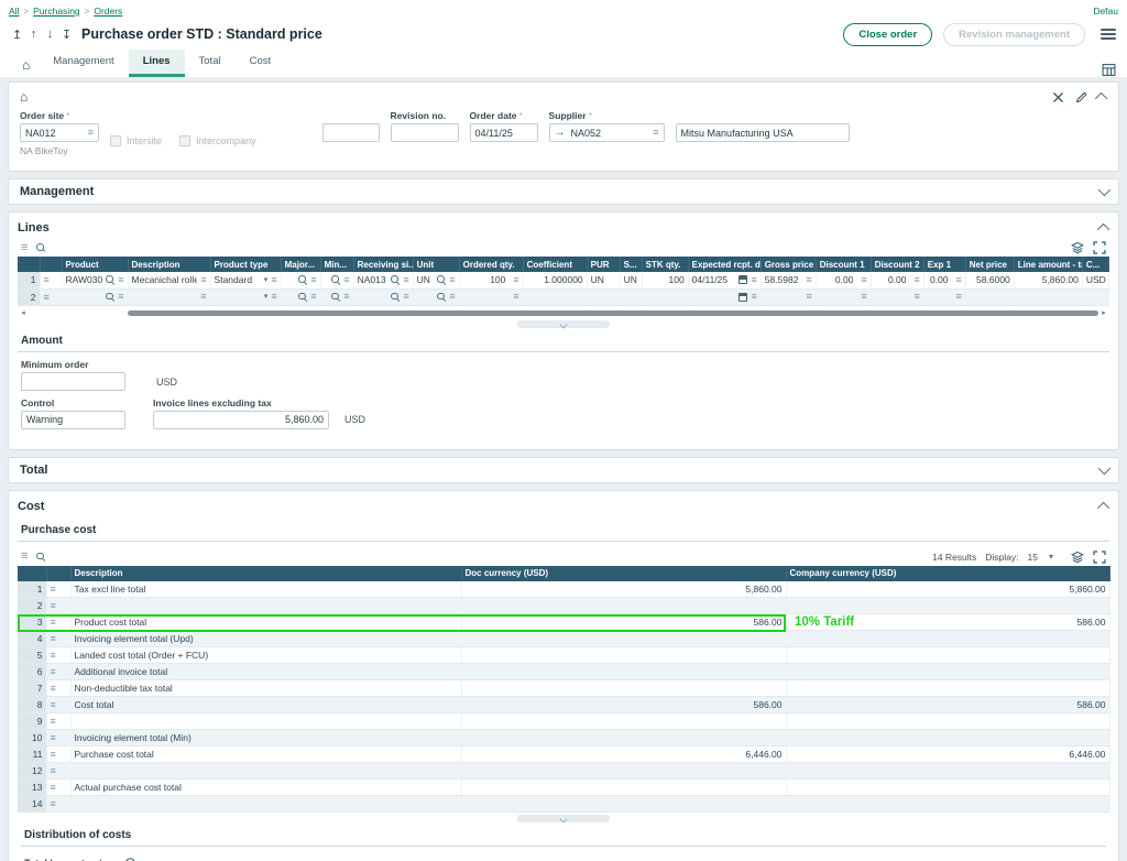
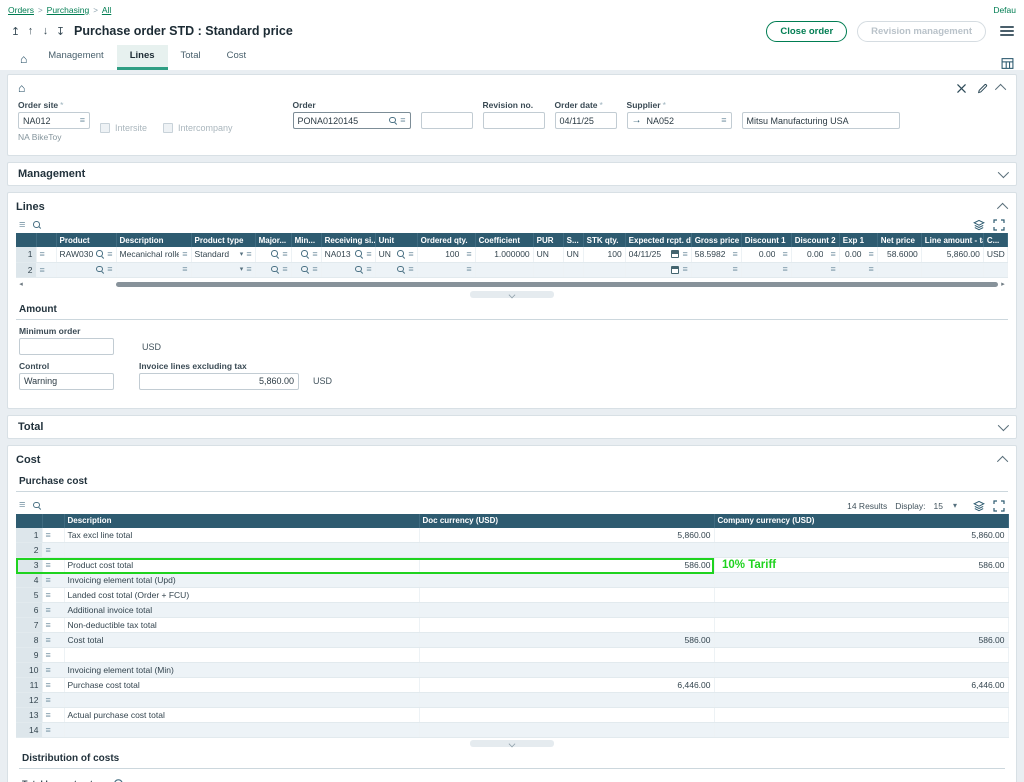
- All
+ Orders
  >
  Purchasing
  >
- Orders
+ All
  Defau
  ↥
  ↑
  ↓
  ↧
  Purchase order STD : Standard price
  Close order
  Revision management
  ⌂
  Management
  Lines
  Total
  Cost
  ⌂
  Order site *
  NA012
  NA BikeToy
  Intersite
  Intercompany
+ Order
+ PONA0120145
  Revision no.
  Order date *
  04/11/25
  Supplier *
  NA052
  Mitsu Manufacturing USA
  Management
  Lines
  		Product	Description	Product type	Major...	Min...	Receiving si.	Unit	Ordered qty.	Coefficient	PUR	S...	STK qty.	Expected rcpt. d	Gross price	Discount 1	Discount 2	Exp 1	Net price	Line amount - t	C...
  1		RAW030	Mecanichal rolle	Standard			NA013	UN	100	1.000000	UN	UN	100	04/11/25	58.5982	0.00	0.00	0.00	58.6000	5,860.00	USD
  2
  Amount
  Minimum order
  USD
  Control
  Warning
  Invoice lines excluding tax
  5,860.00
  USD
  Total
  Cost
  Purchase cost
  14 Results
  Display:
  15
  ▾
  		Description	Doc currency (USD)	Company currency (USD)
  1		Tax excl line total	5,860.00	5,860.00
  2
  3		Product cost total	586.00	586.00
  4		Invoicing element total (Upd)
  5		Landed cost total (Order + FCU)
  6		Additional invoice total
  7		Non-deductible tax total
  8		Cost total	586.00	586.00
  9
  10		Invoicing element total (Min)
  11		Purchase cost total	6,446.00	6,446.00
  12
  13		Actual purchase cost total
  14
  10% Tariff
  Distribution of costs
